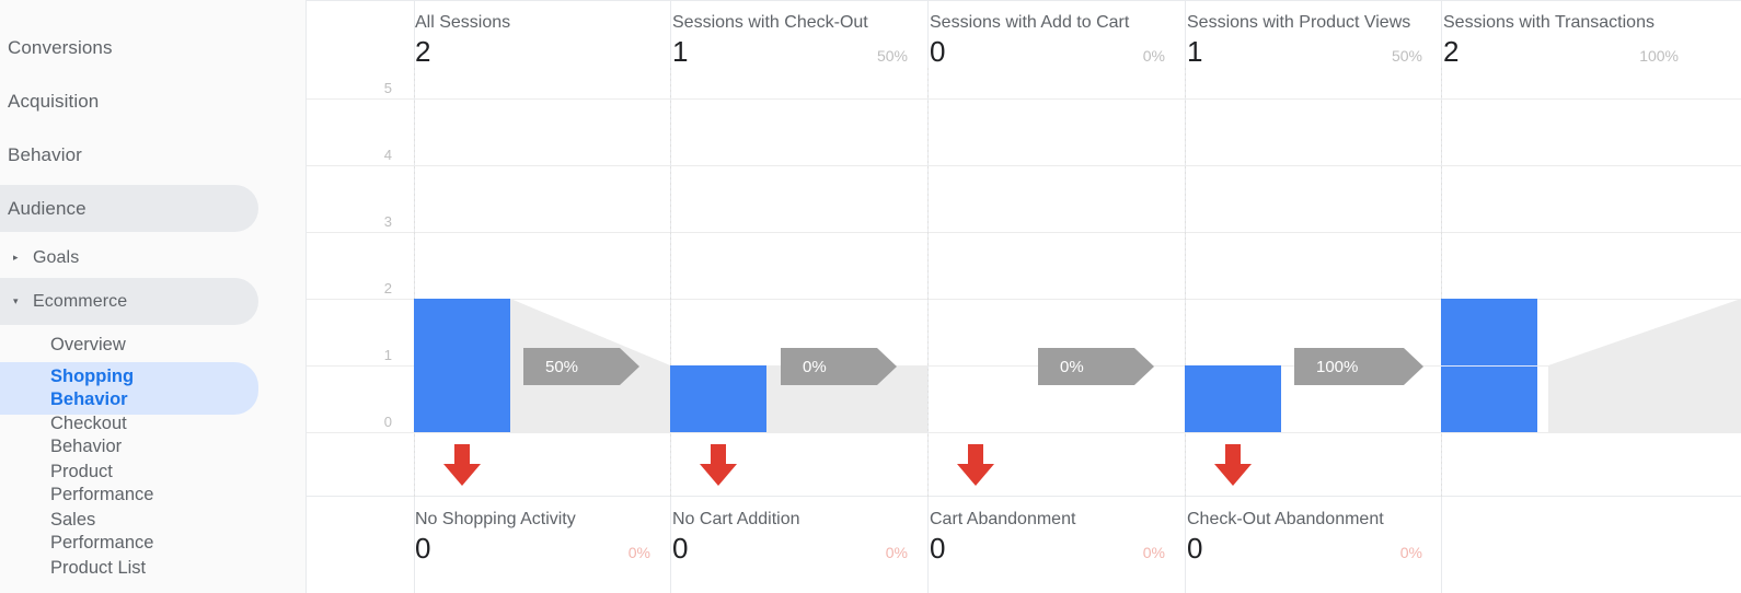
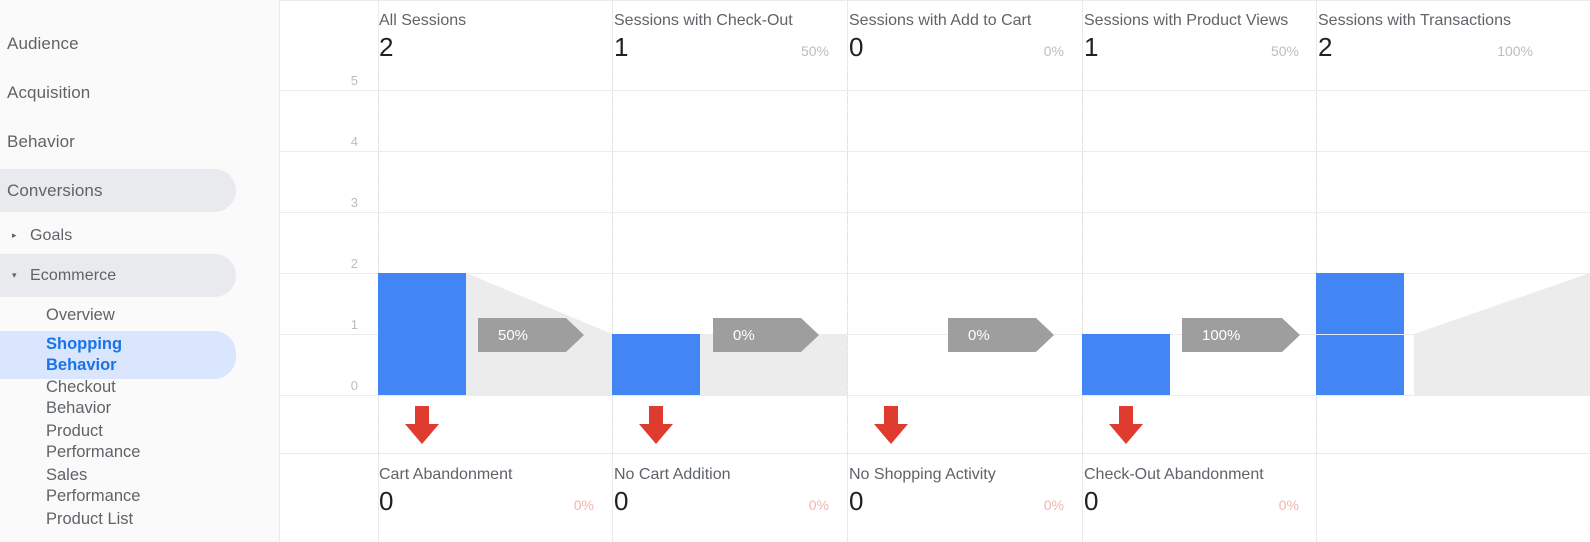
- Conversions
+ Audience
  Acquisition
  Behavior
- Audience
+ Conversions
  ▸
  Goals
  ▾
  Ecommerce
  Overview
  Shopping
  Behavior
  Checkout
  Behavior
  Product
  Performance
  Sales
  Performance
  Product List
  5
  4
  3
  2
  1
  0
  50%
  0%
  0%
  100%
  All Sessions
  2
  Sessions with Check-Out
  1
  50%
  Sessions with Add to Cart
  0
  0%
  Sessions with Product Views
  1
  50%
  Sessions with Transactions
  2
  100%
- No Shopping Activity
+ Cart Abandonment
  0
  0%
  No Cart Addition
  0
  0%
- Cart Abandonment
+ No Shopping Activity
  0
  0%
  Check-Out Abandonment
  0
  0%
